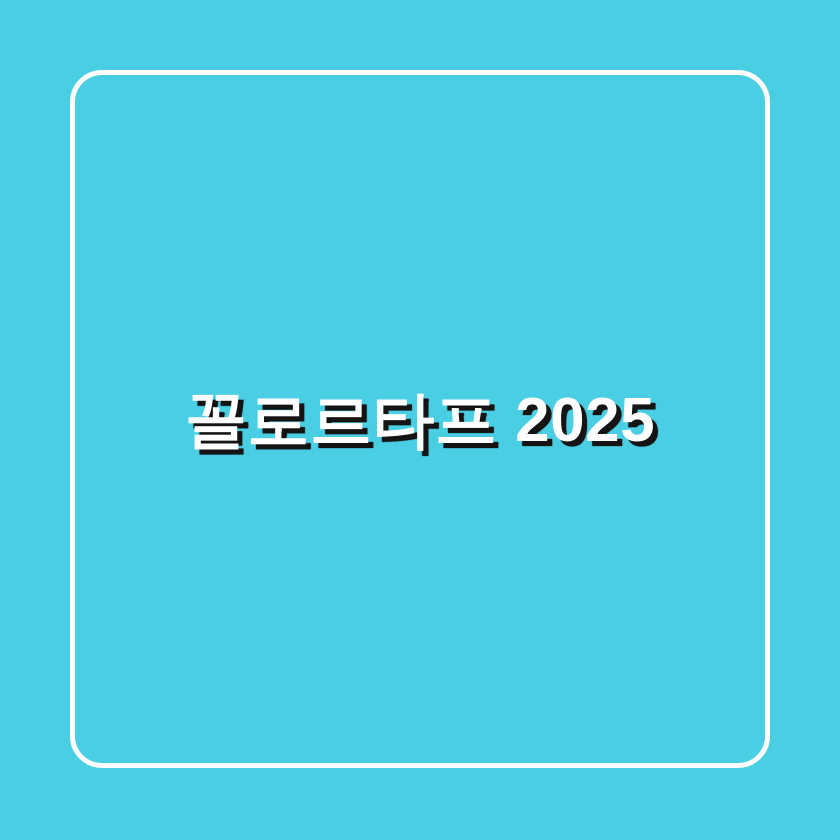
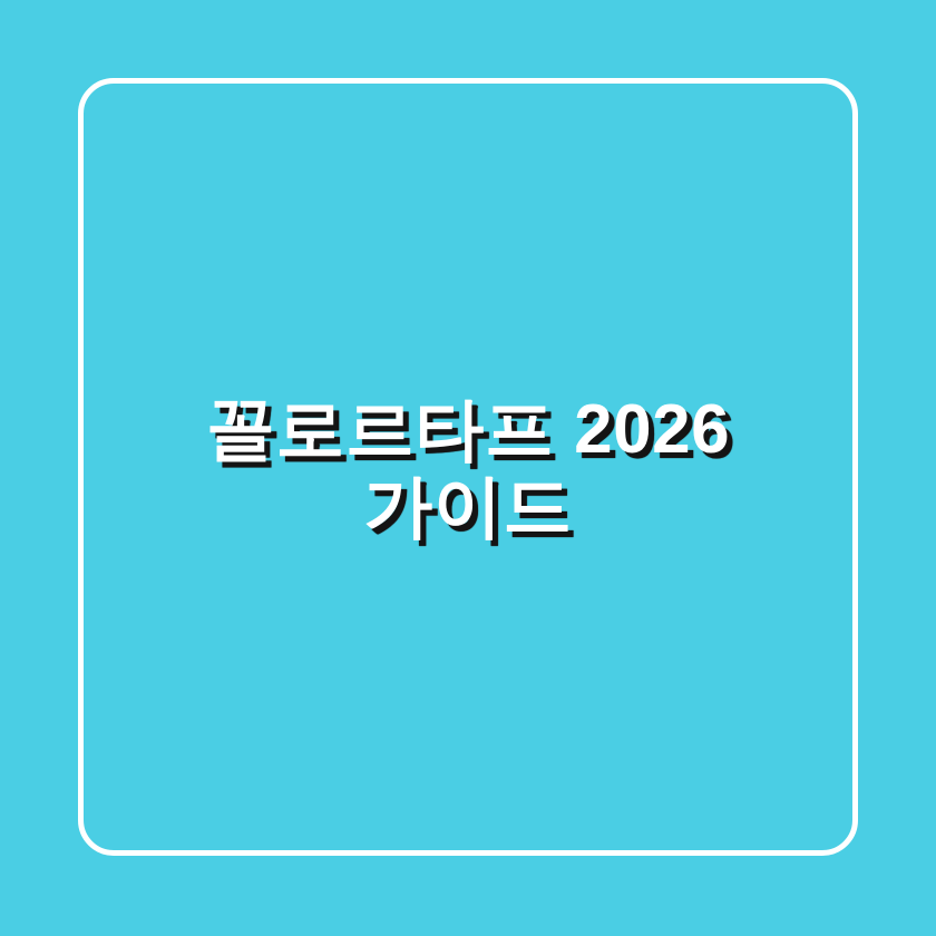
- 꼴로르타프 2025
+ 꼴로르타프 2026
+ 가이드
